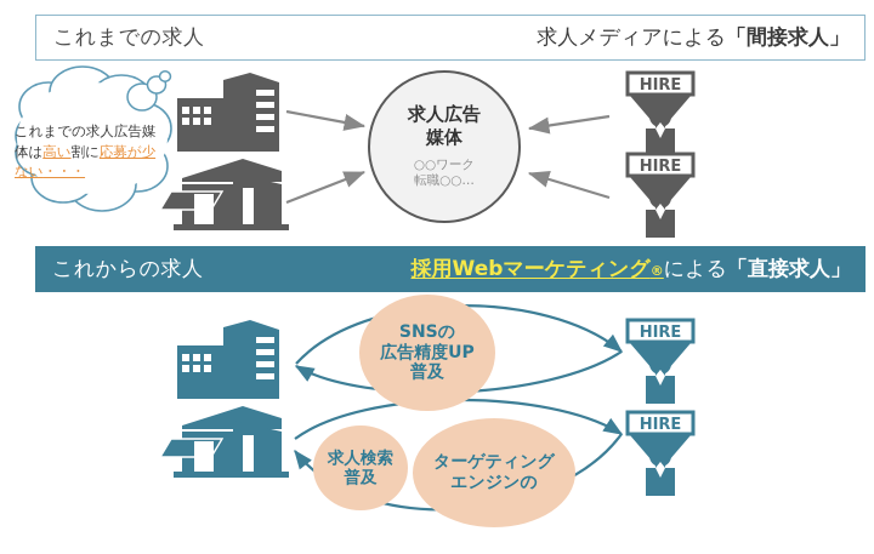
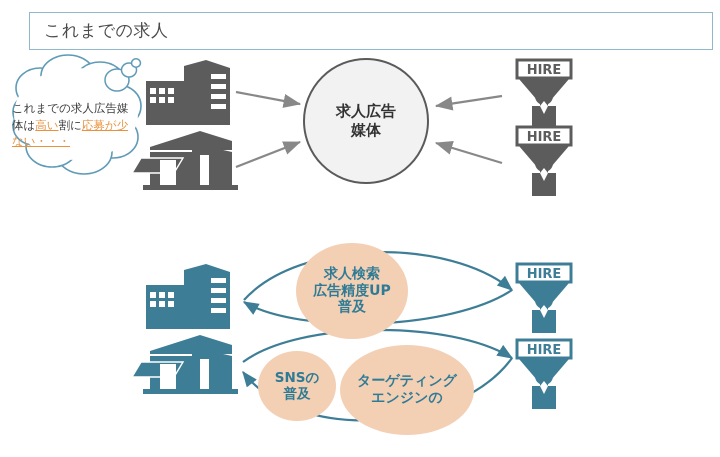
  これまでの求人
- 求人メディアによる
- 「間接求人」
- これからの求人
- 採用Webマーケティング
- ®
- による
- 「直接求人」
  HIRE
  HIRE
  HIRE
  HIRE
  これまでの求人広告媒体は高い割に応募が少ない・・・
  求人広告
  媒体
- ○○ワーク
- 転職○○…
- SNSの
+ 求人検索
  広告精度UP
  普及
- 求人検索
+ SNSの
  普及
  ターゲティング
  エンジンの
